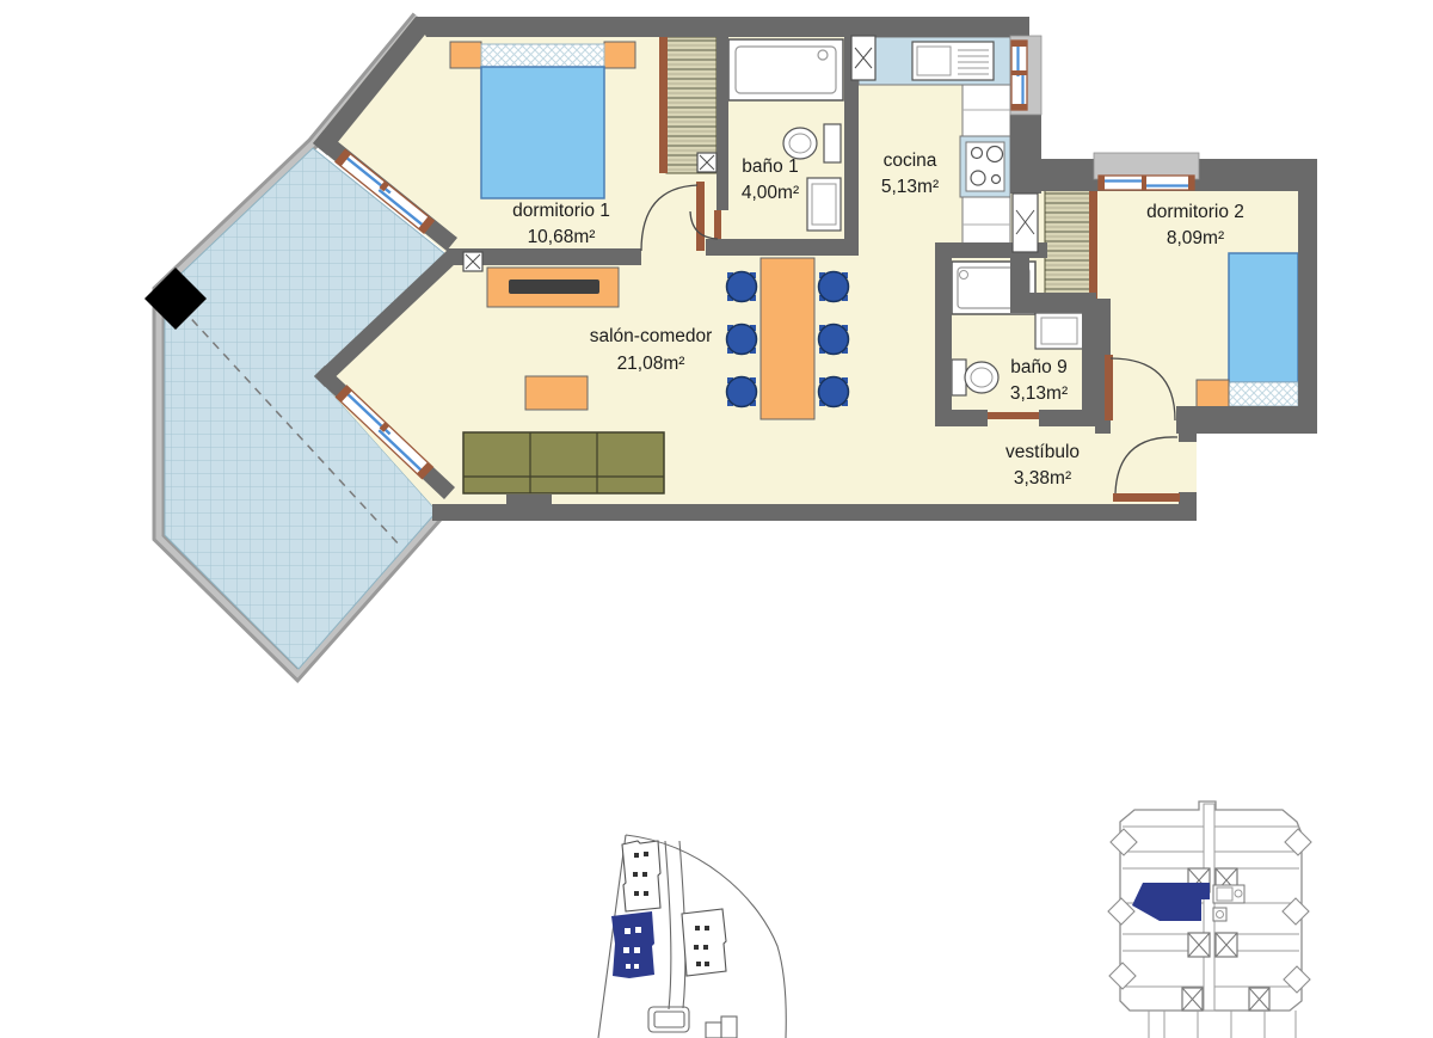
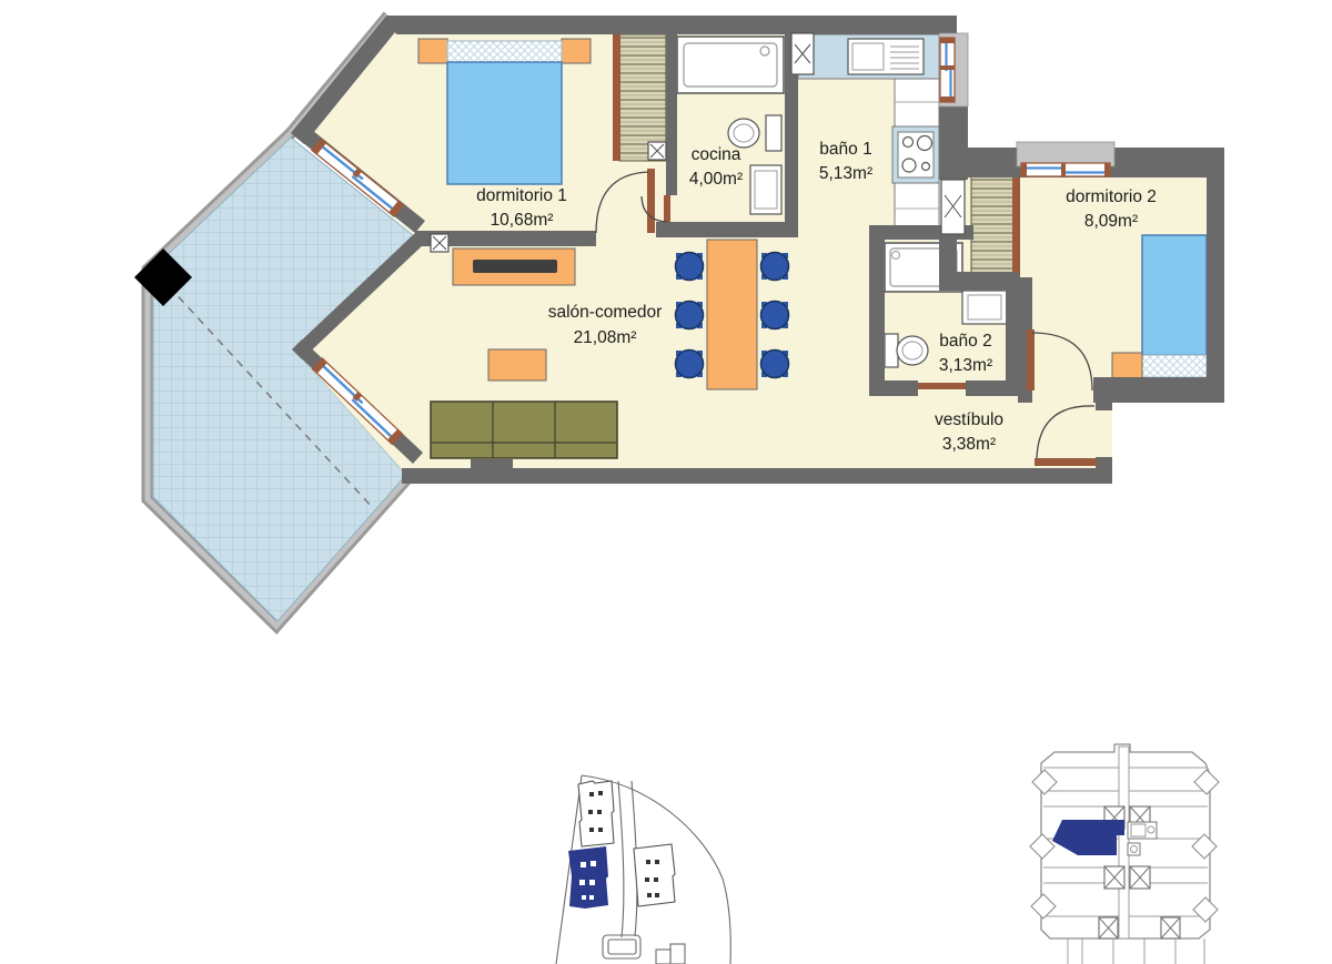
  dormitorio 1
  10,68m²
- baño 1
+ cocina
  4,00m²
- cocina
+ baño 1
  5,13m²
  dormitorio 2
  8,09m²
- baño 9
+ baño 2
  3,13m²
  salón-comedor
  21,08m²
  vestíbulo
  3,38m²
